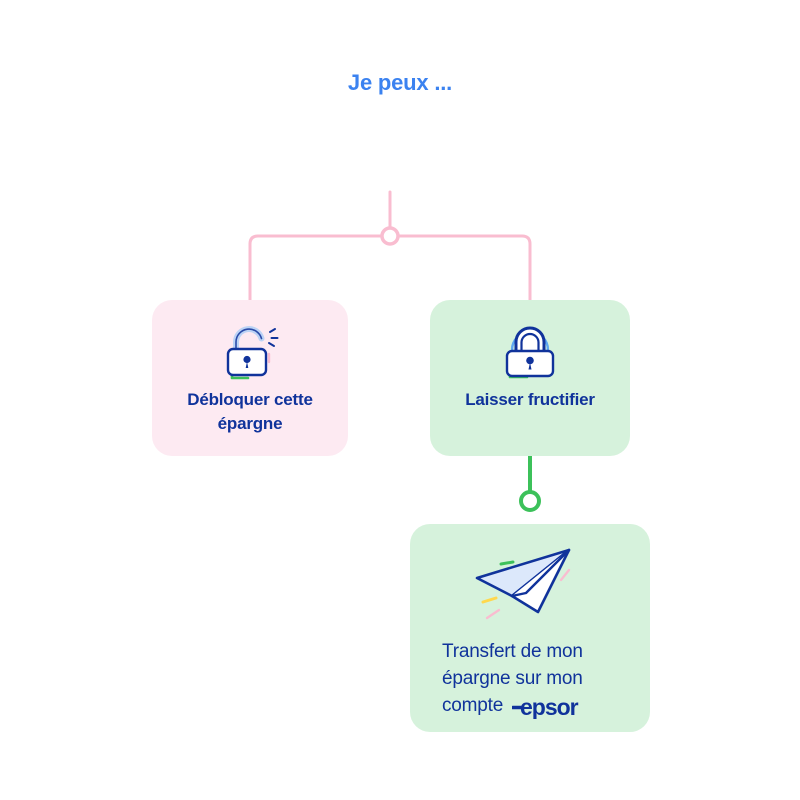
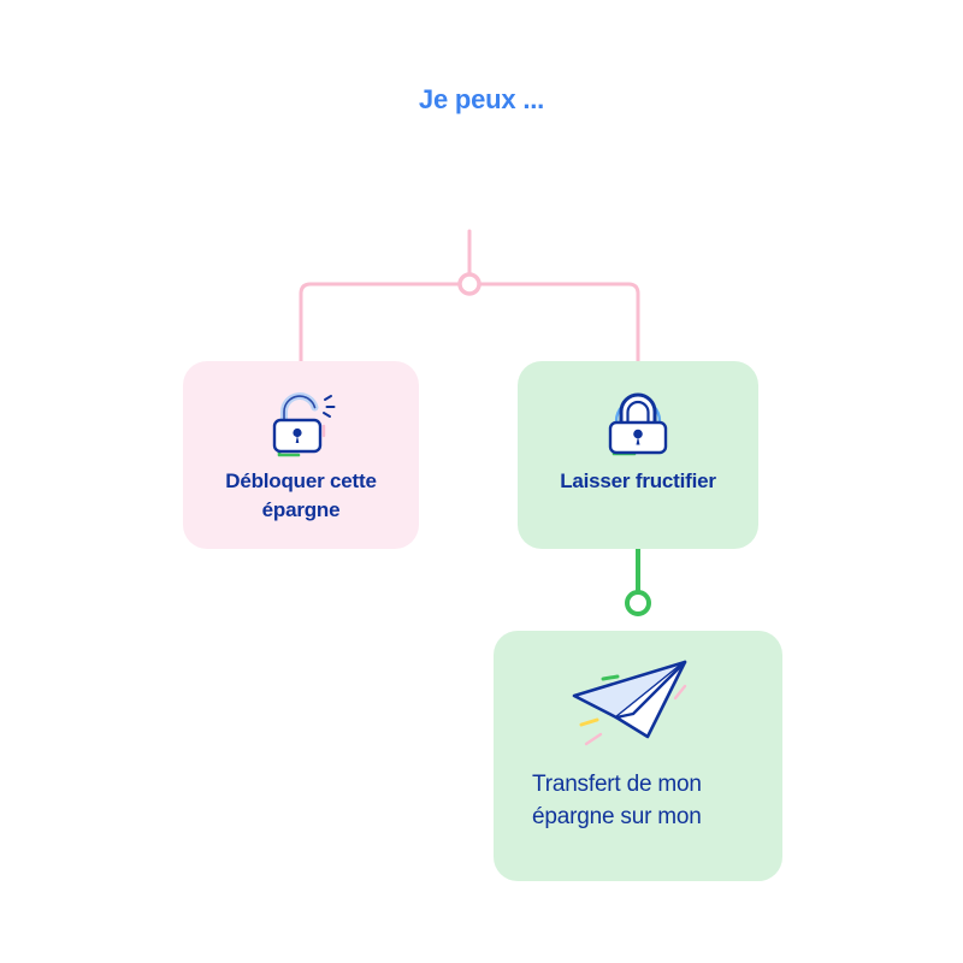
  Je peux ...
  Débloquer cette
  épargne
  Laisser fructifier
  Transfert de mon
  épargne sur mon
- compte
- epsor
